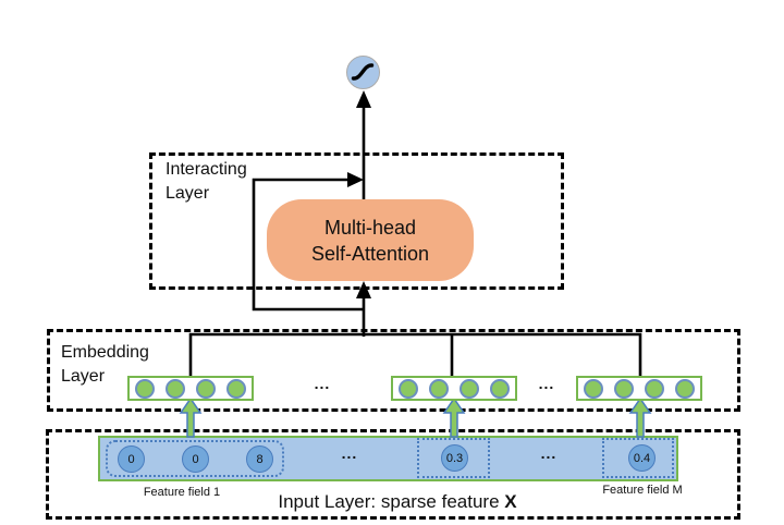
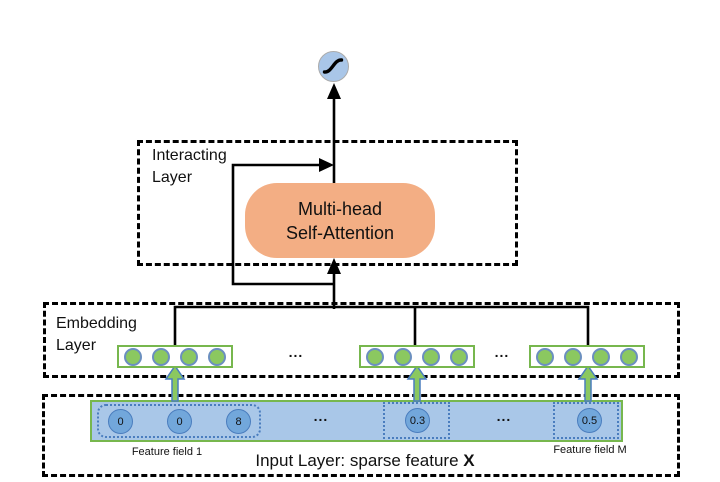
  Interacting
  Layer
  Embedding
  Layer
  Multi-head
  Self-Attention
  ...
  ...
  0
  0
  8
  0.3
- 0.4
+ 0.5
  ...
  ...
  Feature field 1
  Feature field M
  Input Layer: sparse feature X
